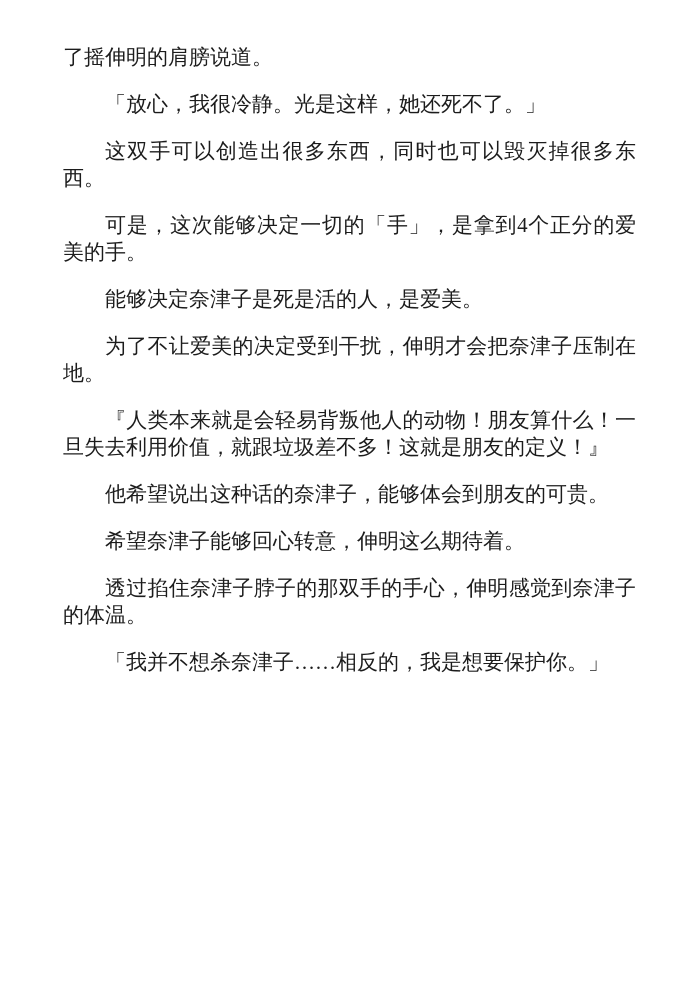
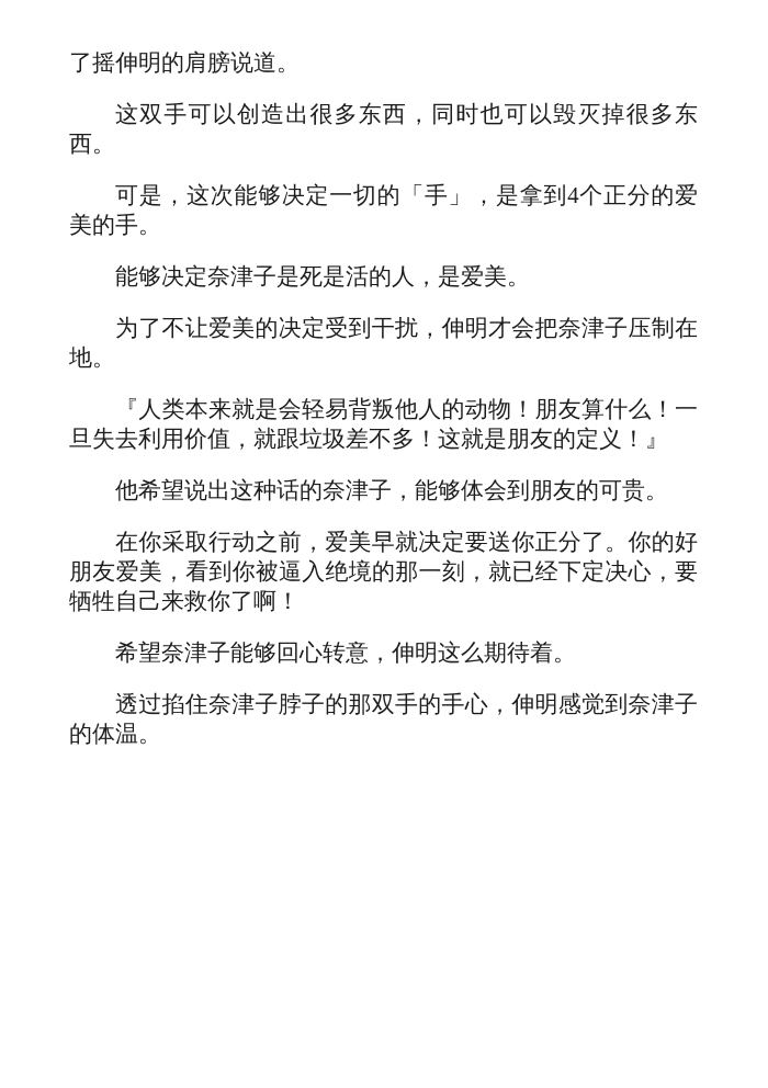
  了摇伸明的肩膀说道。
- 「放心，我很冷静。光是这样，她还死不了。」
  这双手可以创造出很多东西，同时也可以毁灭掉很多东西。
  可是，这次能够决定一切的「手」，是拿到4个正分的爱美的手。
  能够决定奈津子是死是活的人，是爱美。
  为了不让爱美的决定受到干扰，伸明才会把奈津子压制在地。
  『人类本来就是会轻易背叛他人的动物！朋友算什么！一旦失去利用价值，就跟垃圾差不多！这就是朋友的定义！』
  他希望说出这种话的奈津子，能够体会到朋友的可贵。
+ 在你采取行动之前，爱美早就决定要送你正分了。你的好朋友爱美，看到你被逼入绝境的那一刻，就已经下定决心，要牺牲自己来救你了啊！
  希望奈津子能够回心转意，伸明这么期待着。
  透过掐住奈津子脖子的那双手的手心，伸明感觉到奈津子的体温。
- 「我并不想杀奈津子……相反的，我是想要保护你。」
